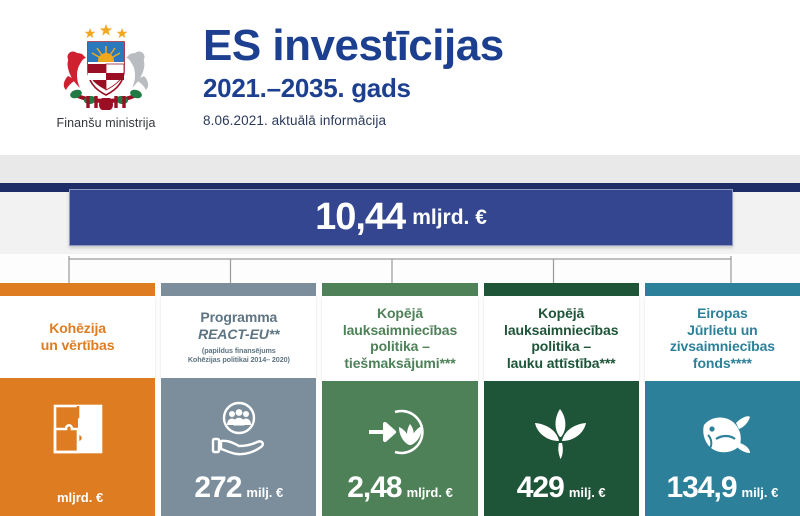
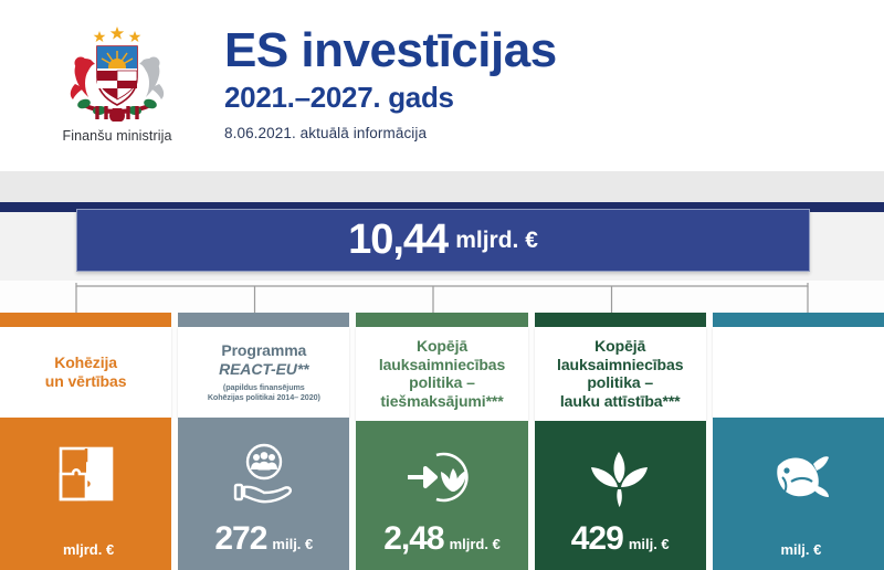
  Finanšu ministrija
  ES investīcijas
- 2021.–2035. gads
+ 2021.–2027. gads
  8.06.2021. aktuālā informācija
  10,44
  mljrd. €
  Kohēzija
  un vērtības
  mljrd. €
  Programma
  REACT-EU**
  (papildus finansējums
  Kohēzijas politikai 2014– 2020)
  272
  milj. €
  Kopējā
  lauksaimniecības
  politika –
  tiešmaksājumi***
  2,48
  mljrd. €
  Kopējā
  lauksaimniecības
  politika –
  lauku attīstība***
  429
  milj. €
- Eiropas
- Jūrlietu un
- zivsaimniecības
- fonds****
- 134,9
  milj. €
